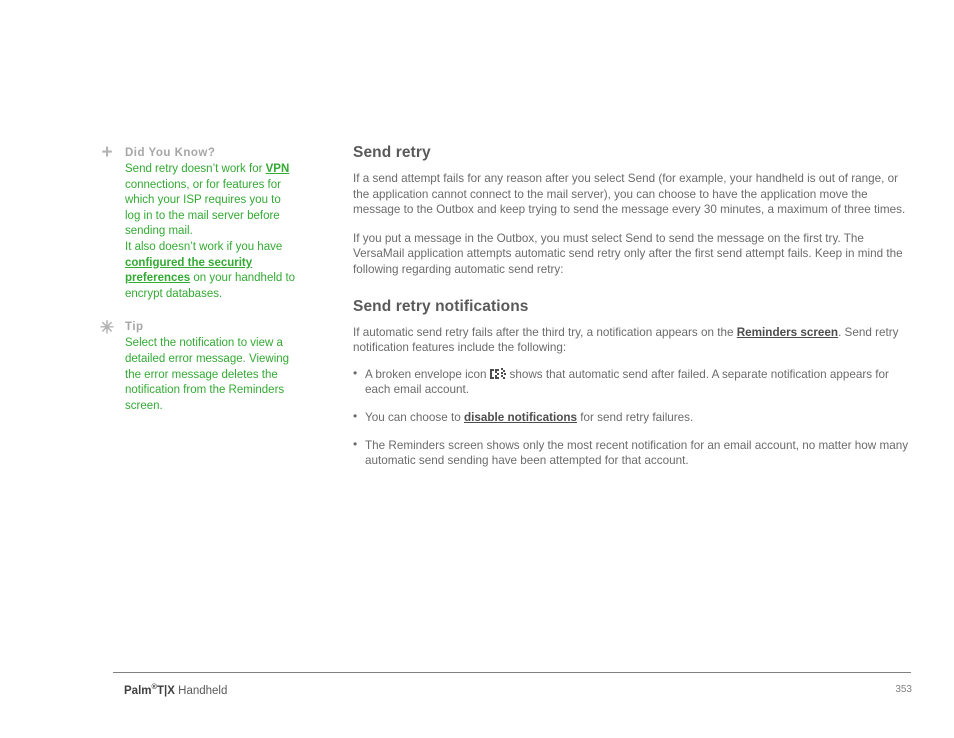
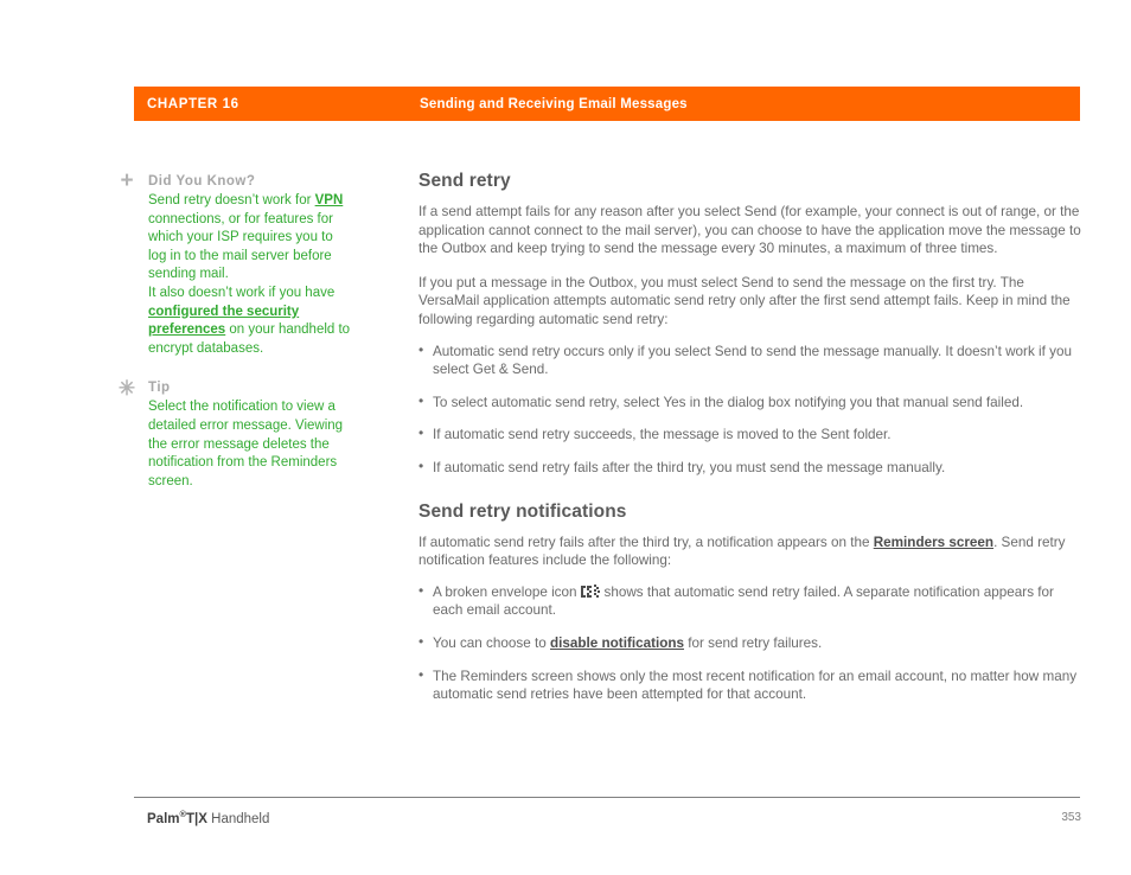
+ CHAPTER 16
+ Sending and Receiving Email Messages
  +
  Did You Know?
  Send retry doesn’t work for VPN connections, or for features for which your ISP requires you to log in to the mail server before sending mail.
  It also doesn’t work if you have configured the security preferences on your handheld to encrypt databases.
  ✳
  Tip
  Select the notification to view a detailed error message. Viewing the error message deletes the notification from the Reminders screen.
  Send retry
- If a send attempt fails for any reason after you select Send (for example, your handheld is out of range, or the application cannot connect to the mail server), you can choose to have the application move the message to the Outbox and keep trying to send the message every 30 minutes, a maximum of three times.
+ If a send attempt fails for any reason after you select Send (for example, your connect is out of range, or the application cannot connect to the mail server), you can choose to have the application move the message to the Outbox and keep trying to send the message every 30 minutes, a maximum of three times.
  If you put a message in the Outbox, you must select Send to send the message on the first try. The VersaMail application attempts automatic send retry only after the first send attempt fails. Keep in mind the following regarding automatic send retry:
+ Automatic send retry occurs only if you select Send to send the message manually. It doesn’t work if you select Get & Send.
+ To select automatic send retry, select Yes in the dialog box notifying you that manual send failed.
+ If automatic send retry succeeds, the message is moved to the Sent folder.
+ If automatic send retry fails after the third try, you must send the message manually.
  Send retry notifications
  If automatic send retry fails after the third try, a notification appears on the Reminders screen. Send retry notification features include the following:
- A broken envelope icon shows that automatic send after failed. A separate notification appears for each email account.
+ A broken envelope icon shows that automatic send retry failed. A separate notification appears for each email account.
  You can choose to disable notifications for send retry failures.
- The Reminders screen shows only the most recent notification for an email account, no matter how many automatic send sending have been attempted for that account.
+ The Reminders screen shows only the most recent notification for an email account, no matter how many automatic send retries have been attempted for that account.
  Palm®T|X Handheld
  353
